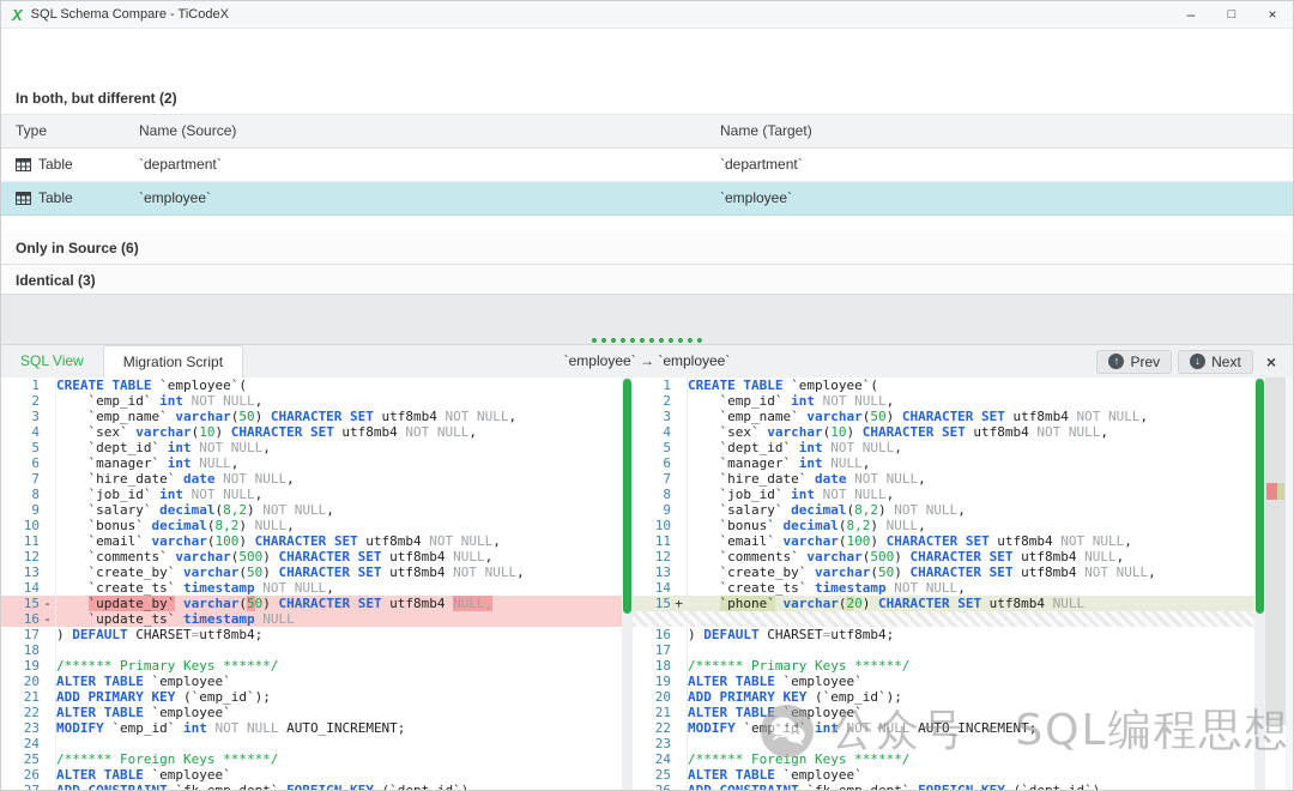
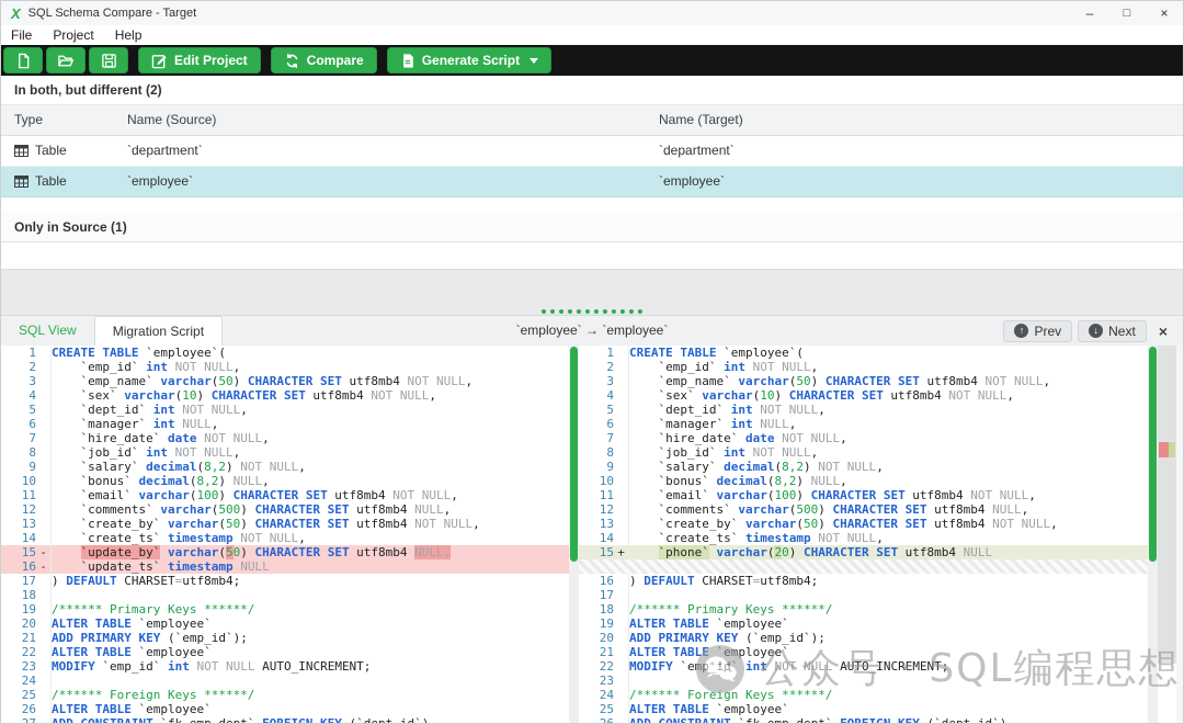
  X
- SQL Schema Compare - TiCodeX
+ SQL Schema Compare - Target
  –
  □
  ×
+ File
+ Project
+ Help
+ Edit Project
+ Compare
+ Generate Script
  In both, but different (2)
  Type
  Name (Source)
  Name (Target)
  Table
  `department`
  `department`
  Table
  `employee`
  `employee`
- Only in Source (6)
+ Only in Source (1)
- Identical (3)
  SQL View
  Migration Script
  `employee` → `employee`
  ↑
  Prev
  ↓
  Next
  ×
  1
  CREATE TABLE `employee`(
  2
  `emp_id` int NOT NULL,
  3
  `emp_name` varchar(50) CHARACTER SET utf8mb4 NOT NULL,
  4
  `sex` varchar(10) CHARACTER SET utf8mb4 NOT NULL,
  5
  `dept_id` int NOT NULL,
  6
  `manager` int NULL,
  7
  `hire_date` date NOT NULL,
  8
  `job_id` int NOT NULL,
  9
  `salary` decimal(8,2) NOT NULL,
  10
  `bonus` decimal(8,2) NULL,
  11
  `email` varchar(100) CHARACTER SET utf8mb4 NOT NULL,
  12
  `comments` varchar(500) CHARACTER SET utf8mb4 NULL,
  13
  `create_by` varchar(50) CHARACTER SET utf8mb4 NOT NULL,
  14
  `create_ts` timestamp NOT NULL,
  15
  -
  `update_by` varchar(50) CHARACTER SET utf8mb4 NULL,
  16
  -
  `update_ts` timestamp NULL
  17
  ) DEFAULT CHARSET=utf8mb4;
  18
  19
  /****** Primary Keys ******/
  20
  ALTER TABLE `employee`
  21
  ADD PRIMARY KEY (`emp_id`);
  22
  ALTER TABLE `employee`
  23
  MODIFY `emp_id` int NOT NULL AUTO_INCREMENT;
  24
  25
  /****** Foreign Keys ******/
  26
  ALTER TABLE `employee`
  1
  CREATE TABLE `employee`(
  2
  `emp_id` int NOT NULL,
  3
  `emp_name` varchar(50) CHARACTER SET utf8mb4 NOT NULL,
  4
  `sex` varchar(10) CHARACTER SET utf8mb4 NOT NULL,
  5
  `dept_id` int NOT NULL,
  6
  `manager` int NULL,
  7
  `hire_date` date NOT NULL,
  8
  `job_id` int NOT NULL,
  9
  `salary` decimal(8,2) NOT NULL,
  10
  `bonus` decimal(8,2) NULL,
  11
  `email` varchar(100) CHARACTER SET utf8mb4 NOT NULL,
  12
  `comments` varchar(500) CHARACTER SET utf8mb4 NULL,
  13
  `create_by` varchar(50) CHARACTER SET utf8mb4 NOT NULL,
  14
  `create_ts` timestamp NOT NULL,
  15
  +
  `phone` varchar(20) CHARACTER SET utf8mb4 NULL
  16
  ) DEFAULT CHARSET=utf8mb4;
  17
  18
  /****** Primary Keys ******/
  19
  ALTER TABLE `employee`
  20
  ADD PRIMARY KEY (`emp_id`);
  21
  ALTER TABLE `employee`
  22
  MODIFY `emp_id` int NOT NULL AUTO_INCREMENT;
  23
  24
  /****** Foreign Keys ******/
  25
  ALTER TABLE `employee`
  公众号 · SQL编程思想
